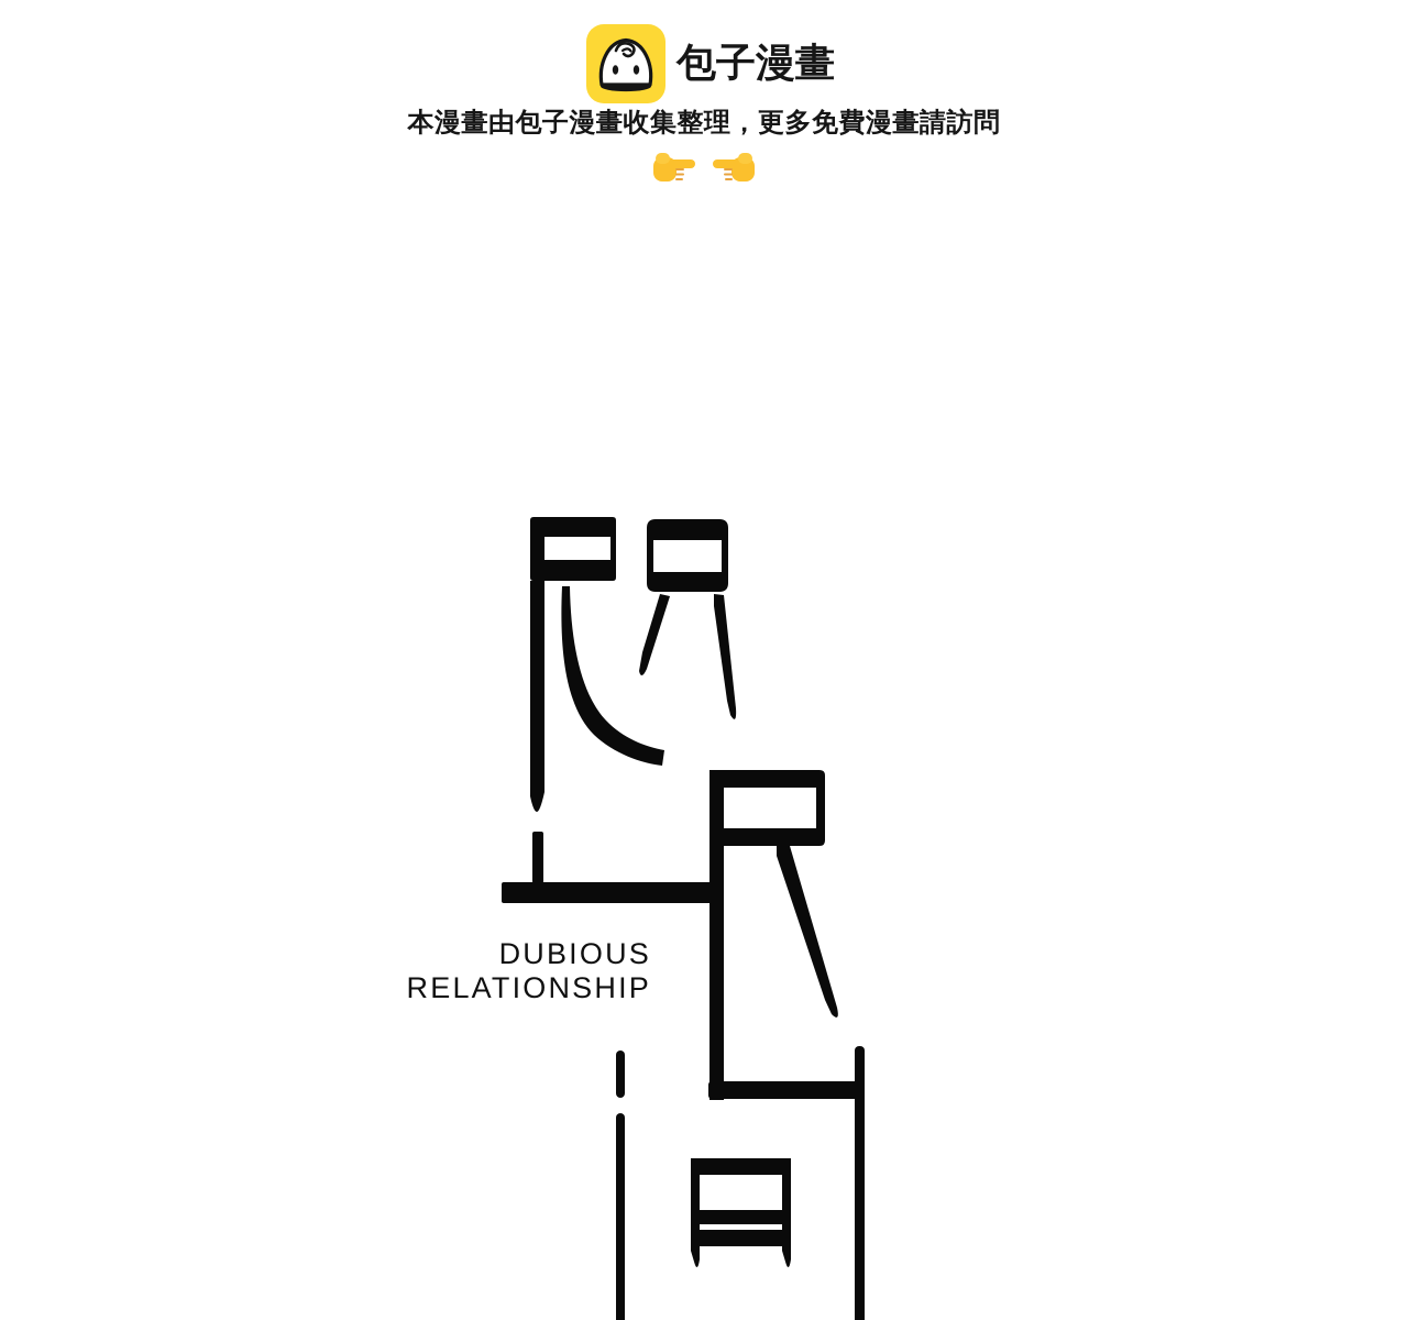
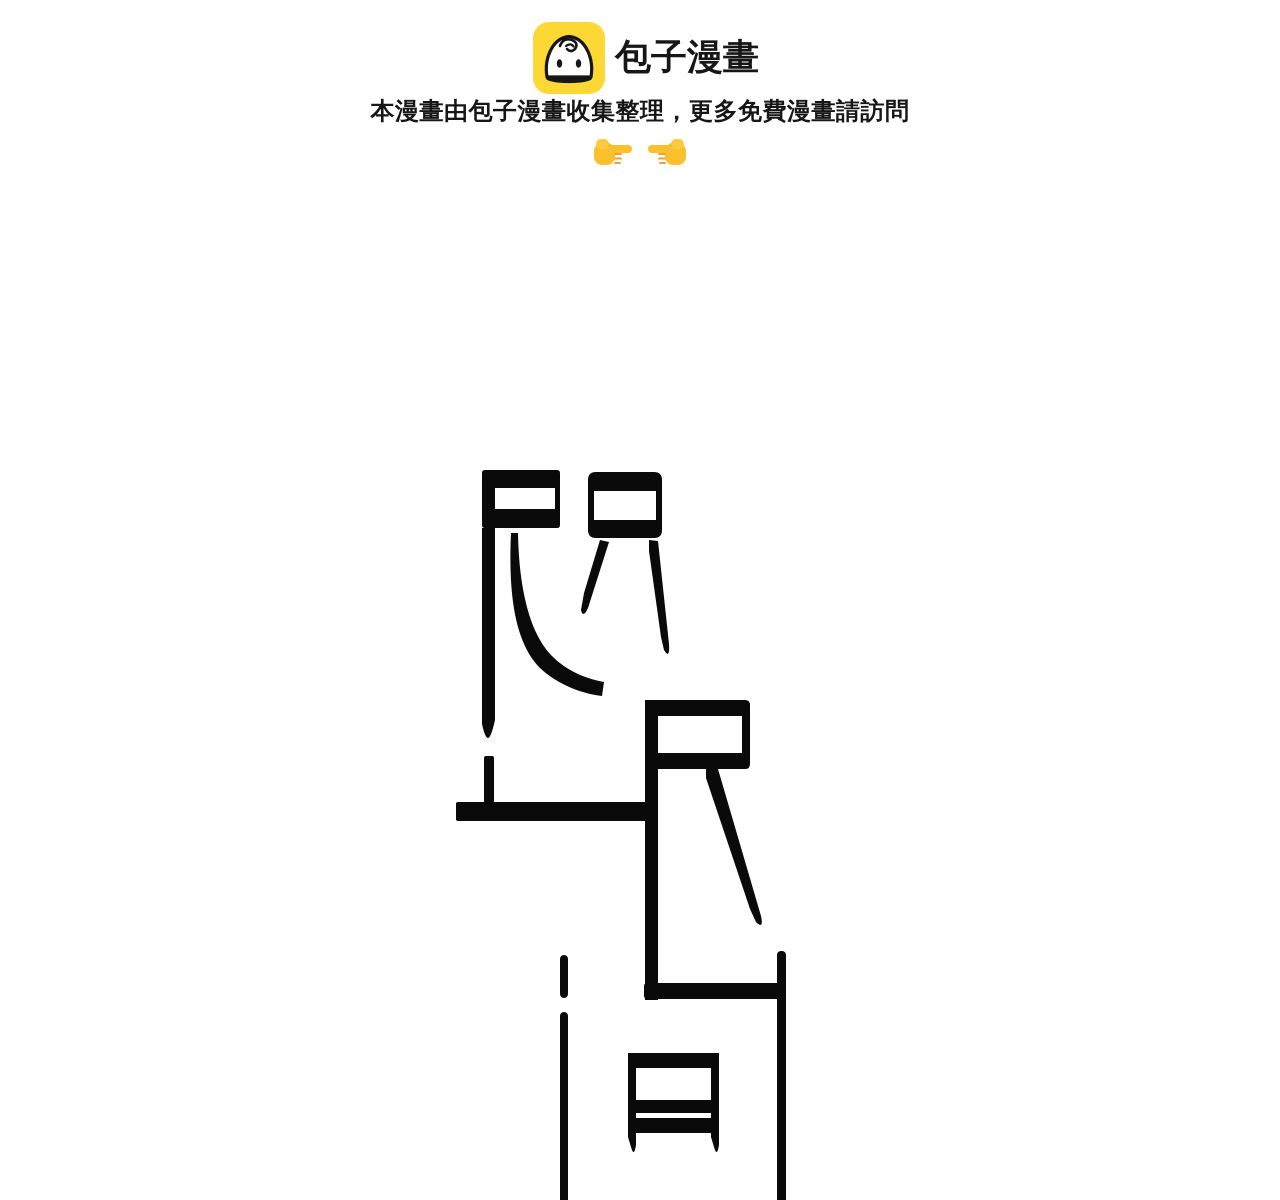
  包子漫畫
  本漫畫由包子漫畫收集整理，更多免費漫畫請訪問
- DUBIOUS
- RELATIONSHIP
